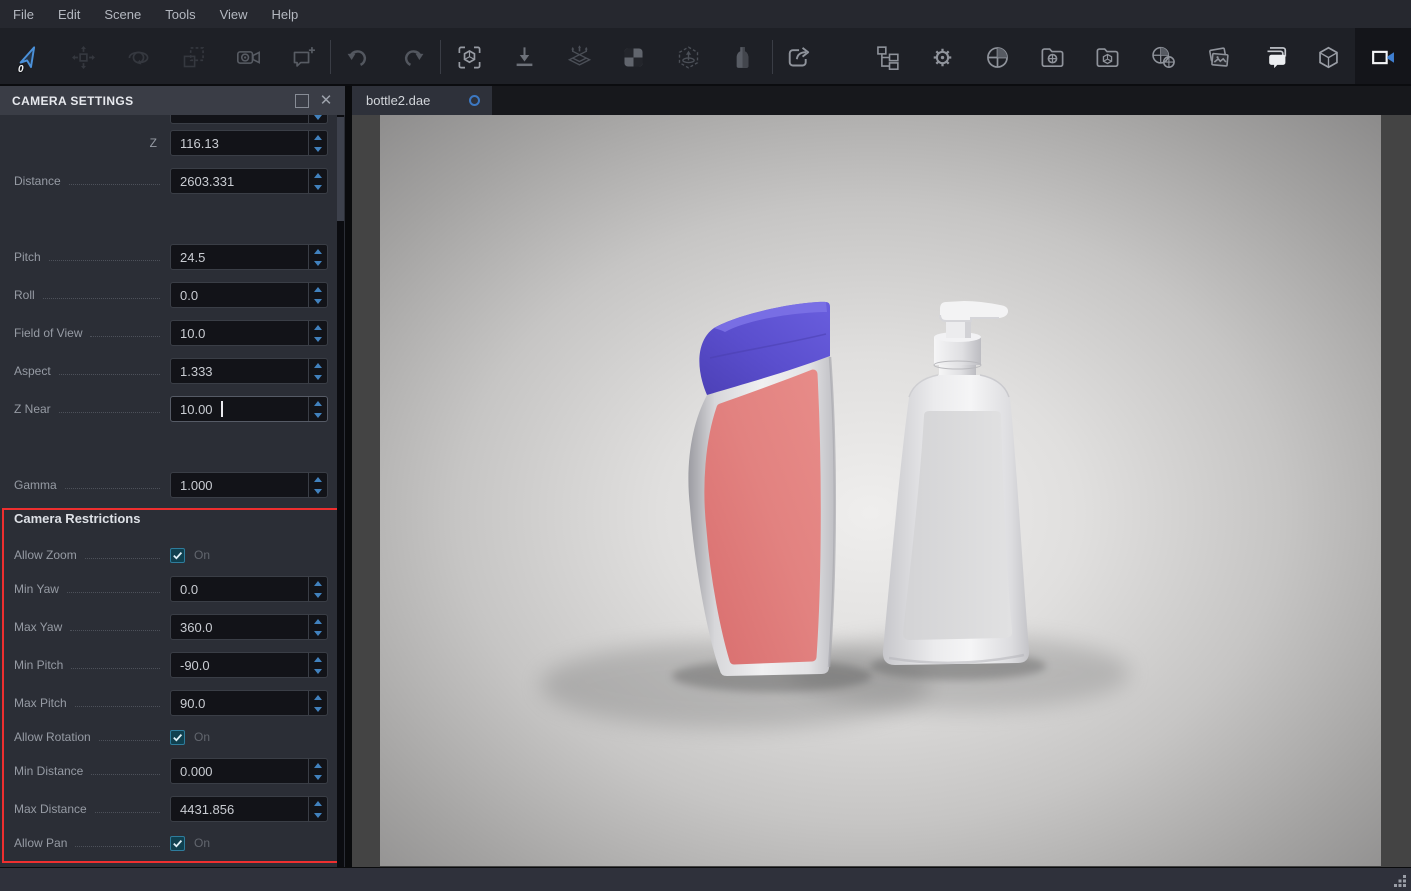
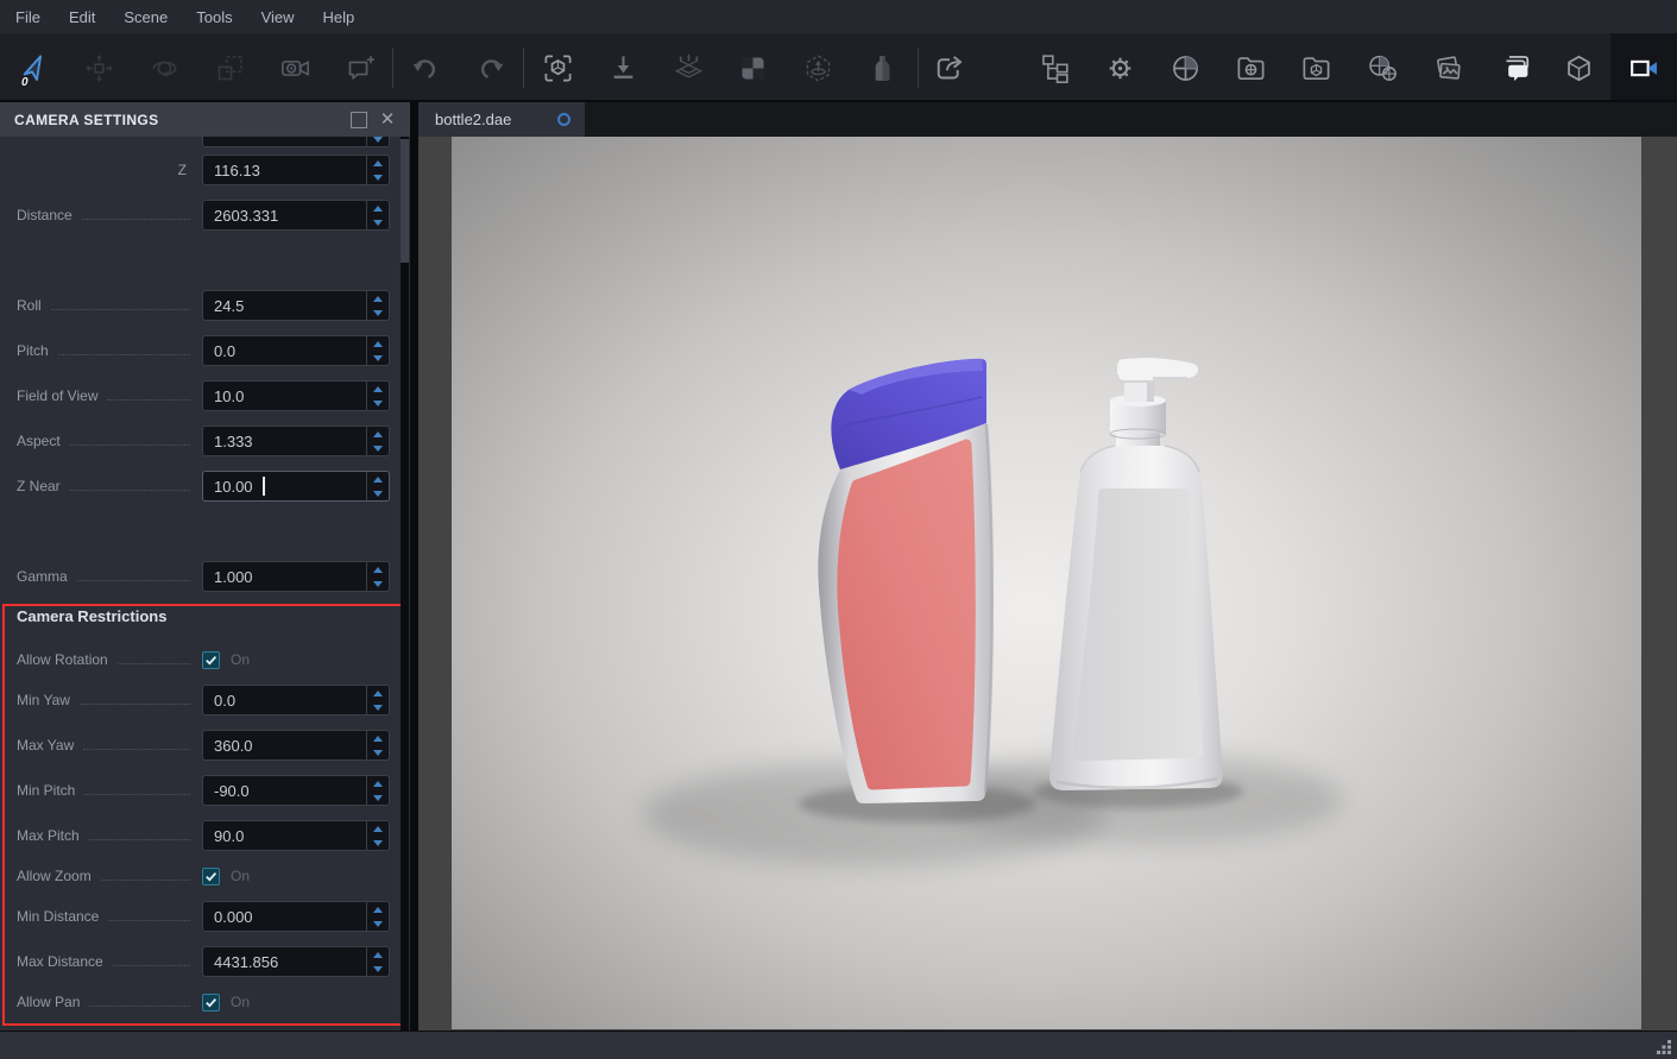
  File
  Edit
  Scene
  Tools
  View
  Help
  0
  CAMERA SETTINGS
  ✕
  bottle2.dae
  Z
  116.13
  Distance
  2603.331
- Pitch
+ Roll
  24.5
- Roll
+ Pitch
  0.0
  Field of View
  10.0
  Aspect
  1.333
  Z Near
  10.00
  Gamma
  1.000
  Camera Restrictions
- Allow Zoom
+ Allow Rotation
  On
  Min Yaw
  0.0
  Max Yaw
  360.0
  Min Pitch
  -90.0
  Max Pitch
  90.0
- Allow Rotation
+ Allow Zoom
  On
  Min Distance
  0.000
  Max Distance
  4431.856
  Allow Pan
  On
